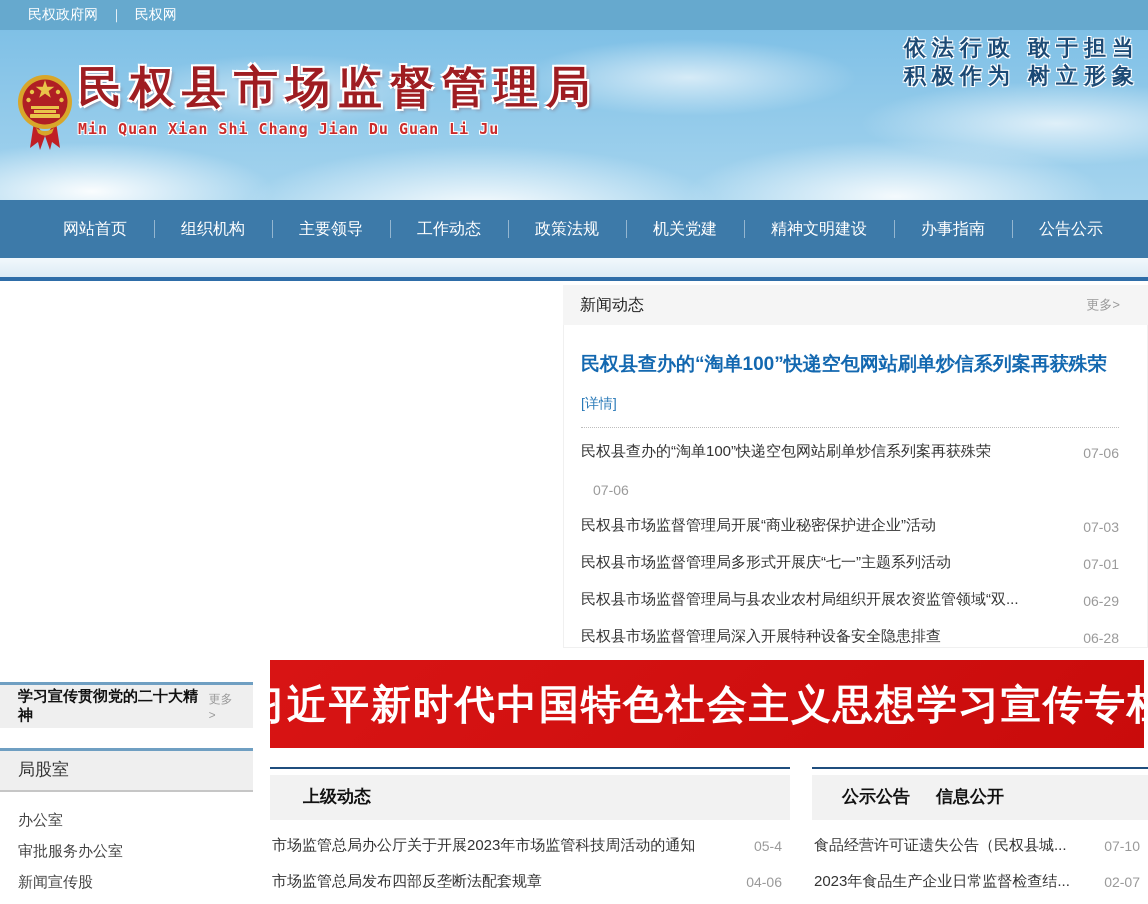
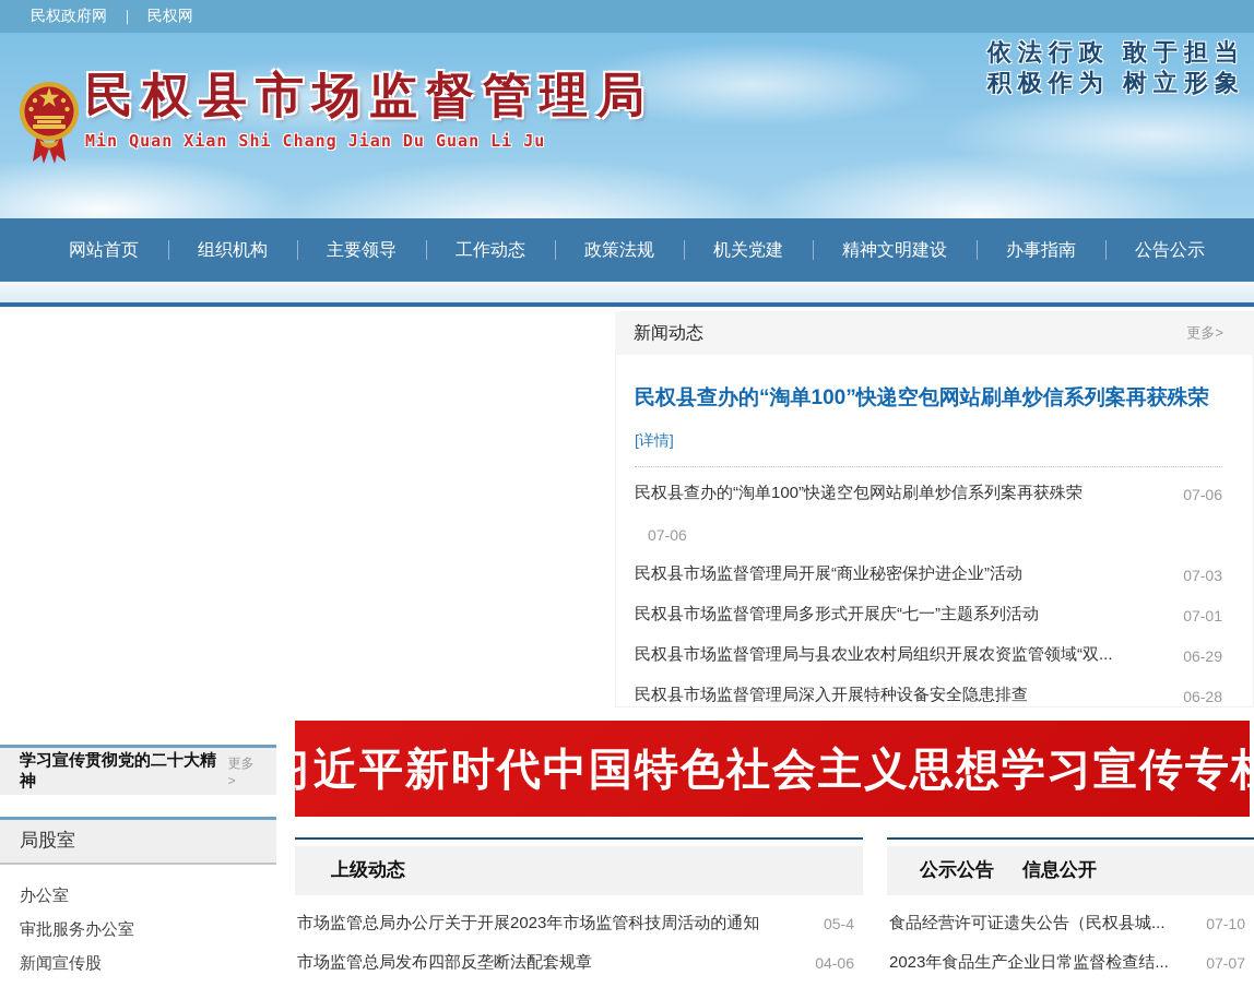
  民权政府网
  ｜
  民权网
  民权县市场监督管理局
  Min Quan Xian Shi Chang Jian Du Guan Li Ju
  依法行政 敢于担当
  积极作为 树立形象
  网站首页
  组织机构
  主要领导
  工作动态
  政策法规
  机关党建
  精神文明建设
  办事指南
  公告公示
  新闻动态
  更多>
  民权县查办的“淘单100”快递空包网站刷单炒信系列案再获殊荣
  [详情]
  民权县查办的“淘单100”快递空包网站刷单炒信系列案再获殊荣
  07-06
  07-06
  民权县市场监督管理局开展“商业秘密保护进企业”活动
  07-03
  民权县市场监督管理局多形式开展庆“七一”主题系列活动
  07-01
  民权县市场监督管理局与县农业农村局组织开展农资监管领域“双...
  06-29
  民权县市场监督管理局深入开展特种设备安全隐患排查
  06-28
  习近平新时代中国特色社会主义思想学习宣传专
  学习宣传贯彻党的二十大精神
  更多>
  局股室
  办公室
  审批服务办公室
  新闻宣传股
  上级动态
  市场监管总局办公厅关于开展2023年市场监管科技周活动的通知
  05-4
  市场监管总局发布四部反垄断法配套规章
  04-06
  公示公告
  信息公开
  食品经营许可证遗失公告（民权县城...
  07-10
  2023年食品生产企业日常监督检查结...
- 02-07
+ 07-07
